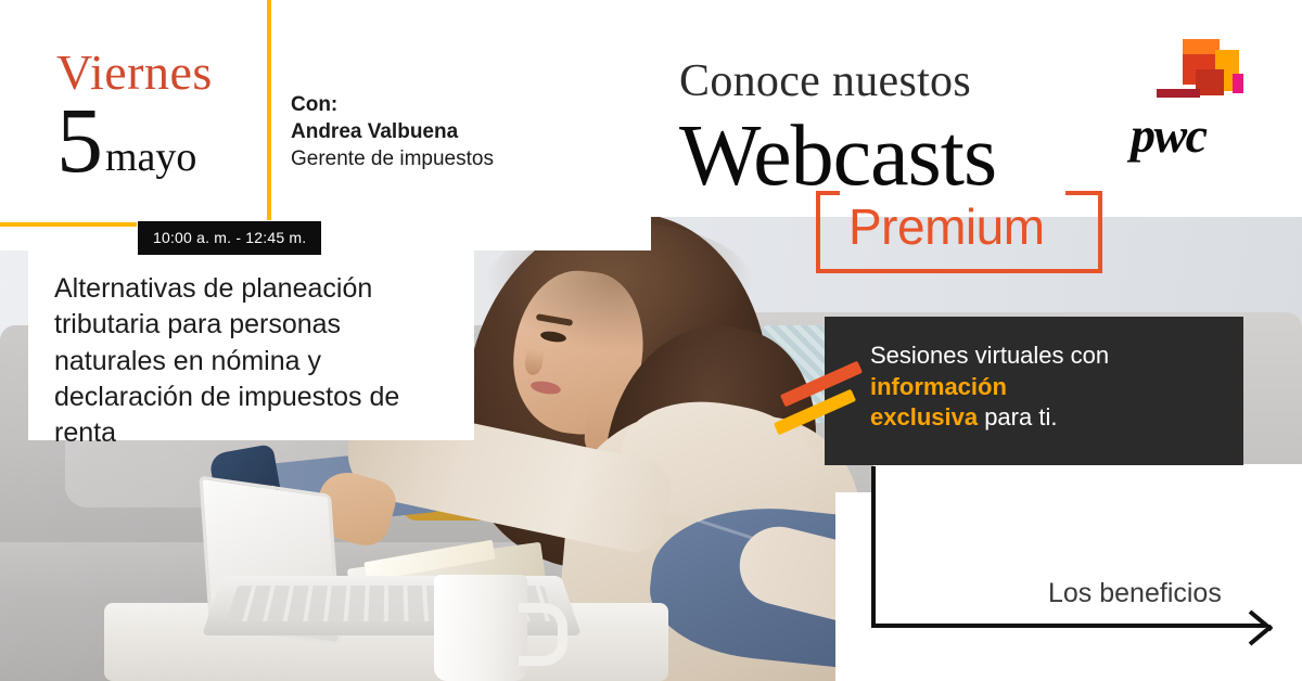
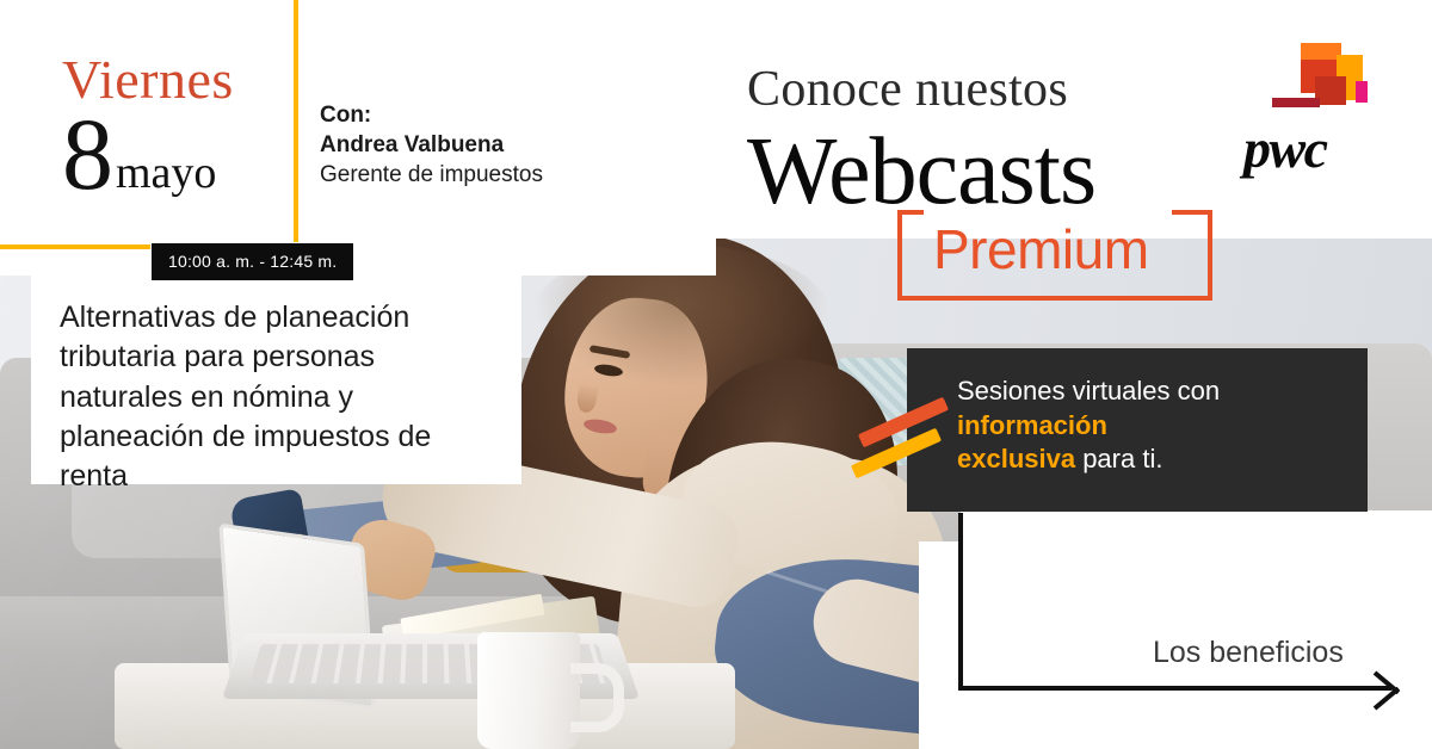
  Viernes
- 5
+ 8
  mayo
  Con:
  Andrea Valbuena
  Gerente de impuestos
  10:00 a. m. - 12:45 m.
- Alternativas de planeación tributaria para personas naturales en nómina y declaración de impuestos de renta
+ Alternativas de planeación tributaria para personas naturales en nómina y planeación de impuestos de renta
  Conoce nuestos
  Webcasts
  Premium
  pwc
  Sesiones virtuales con
  información
  exclusiva para ti.
  Los beneficios
